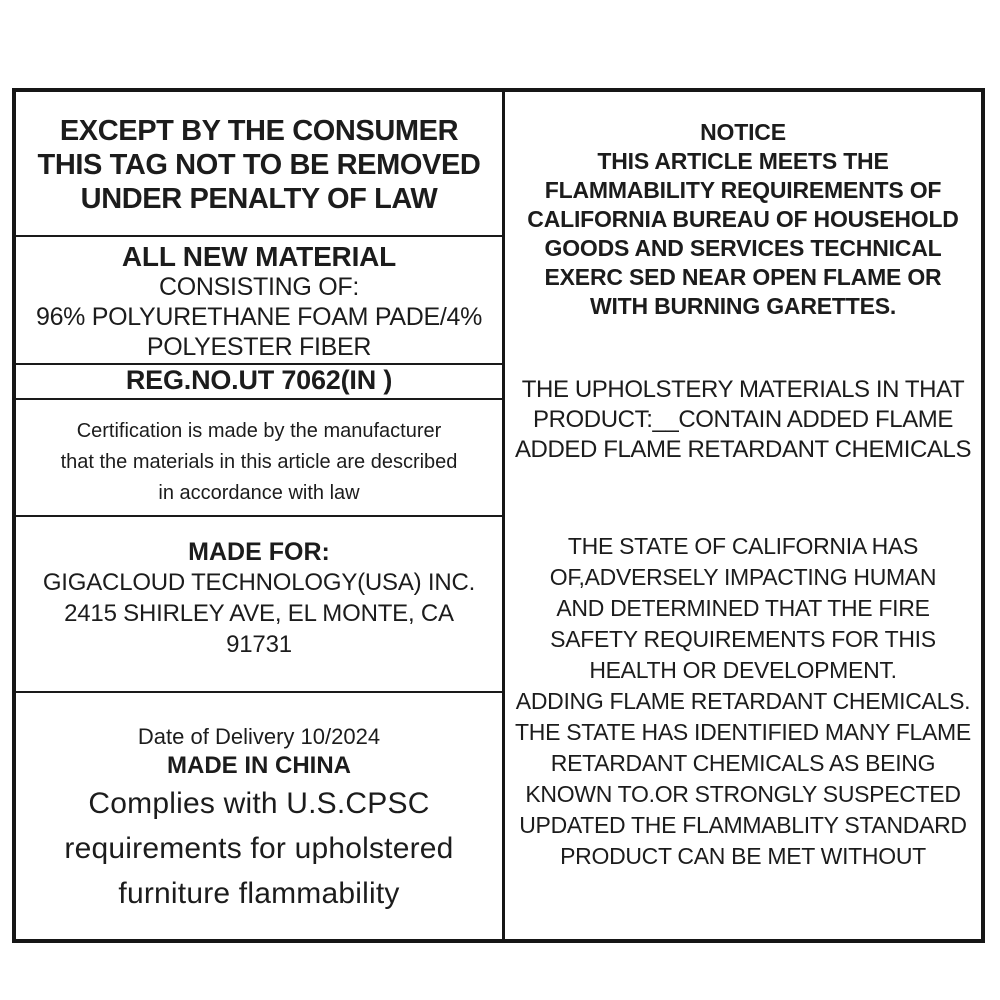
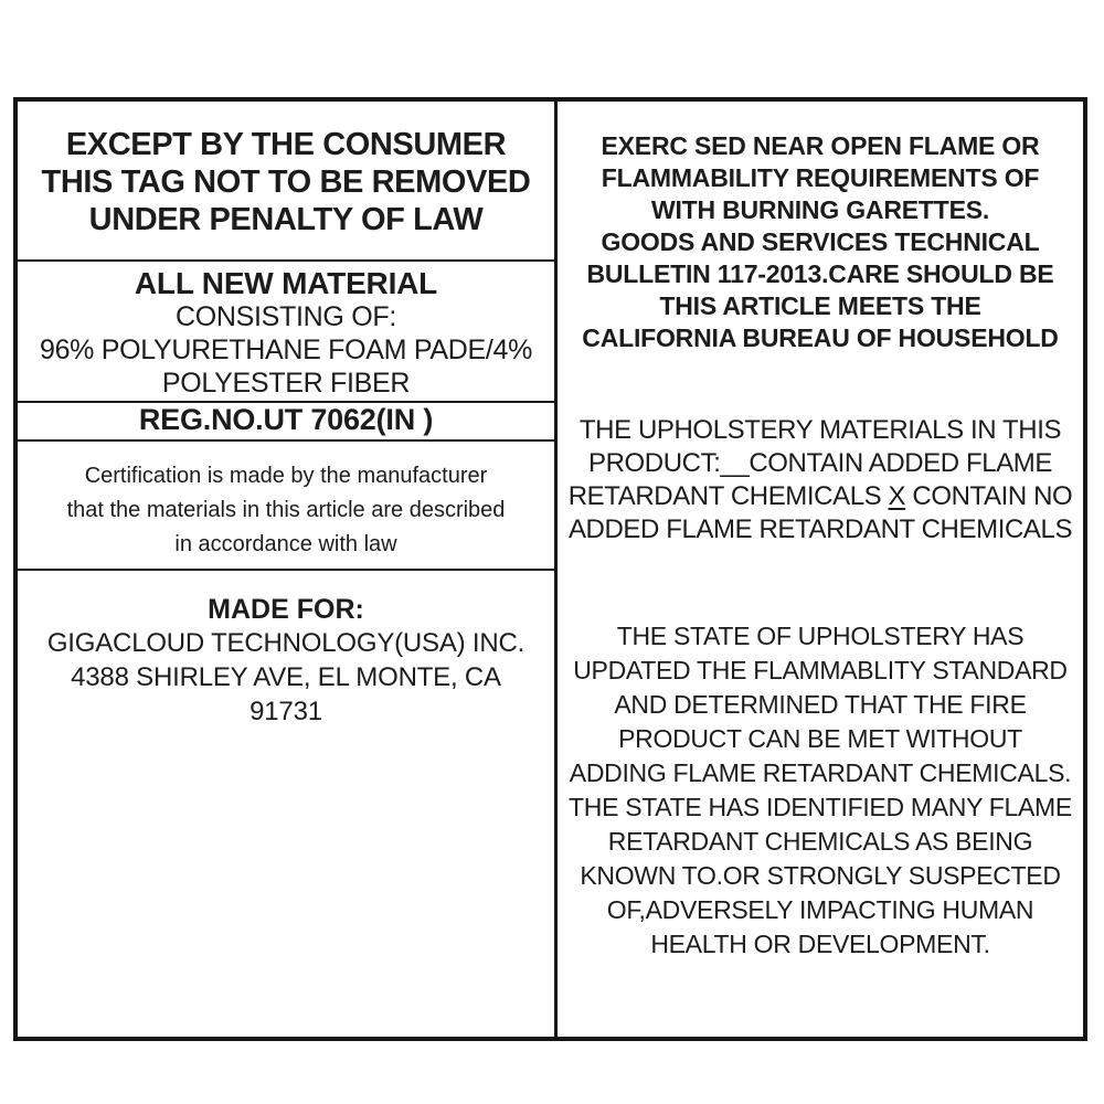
  EXCEPT BY THE CONSUMER
  THIS TAG NOT TO BE REMOVED
  UNDER PENALTY OF LAW
  ALL NEW MATERIAL
  CONSISTING OF:
  96% POLYURETHANE FOAM PADE/4%
  POLYESTER FIBER
  REG.NO.UT 7062(IN )
  Certification is made by the manufacturer
  that the materials in this article are described
  in accordance with law
  MADE FOR:
  GIGACLOUD TECHNOLOGY(USA) INC.
- 2415 SHIRLEY AVE, EL MONTE, CA
+ 4388 SHIRLEY AVE, EL MONTE, CA
  91731
- Date of Delivery 10/2024
- MADE IN CHINA
- Complies with U.S.CPSC
- requirements for upholstered
- furniture flammability
- NOTICE
- THIS ARTICLE MEETS THE
+ EXERC SED NEAR OPEN FLAME OR
  FLAMMABILITY REQUIREMENTS OF
- CALIFORNIA BUREAU OF HOUSEHOLD
+ WITH BURNING GARETTES.
  GOODS AND SERVICES TECHNICAL
+ BULLETIN 117-2013.CARE SHOULD BE
- EXERC SED NEAR OPEN FLAME OR
+ THIS ARTICLE MEETS THE
- WITH BURNING GARETTES.
+ CALIFORNIA BUREAU OF HOUSEHOLD
- THE UPHOLSTERY MATERIALS IN THAT
+ THE UPHOLSTERY MATERIALS IN THIS
  PRODUCT:__CONTAIN ADDED FLAME
+ RETARDANT CHEMICALS X CONTAIN NO
  ADDED FLAME RETARDANT CHEMICALS
- THE STATE OF CALIFORNIA HAS
+ THE STATE OF UPHOLSTERY HAS
- OF,ADVERSELY IMPACTING HUMAN
+ UPDATED THE FLAMMABLITY STANDARD
  AND DETERMINED THAT THE FIRE
- SAFETY REQUIREMENTS FOR THIS
- HEALTH OR DEVELOPMENT.
+ PRODUCT CAN BE MET WITHOUT
  ADDING FLAME RETARDANT CHEMICALS.
  THE STATE HAS IDENTIFIED MANY FLAME
  RETARDANT CHEMICALS AS BEING
  KNOWN TO.OR STRONGLY SUSPECTED
- UPDATED THE FLAMMABLITY STANDARD
+ OF,ADVERSELY IMPACTING HUMAN
- PRODUCT CAN BE MET WITHOUT
+ HEALTH OR DEVELOPMENT.
